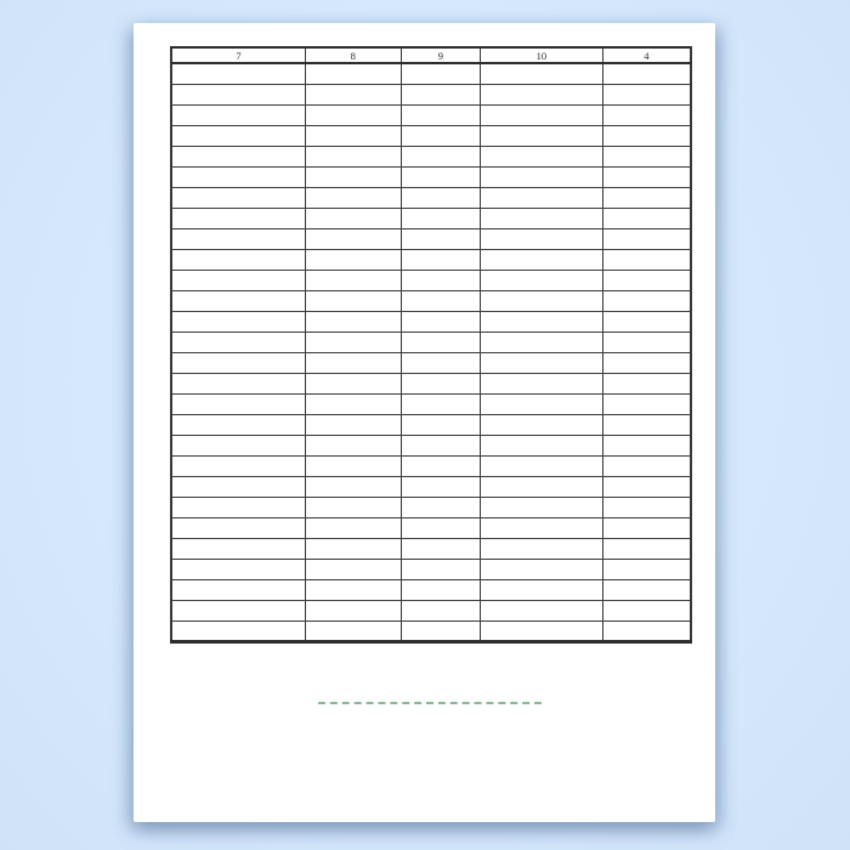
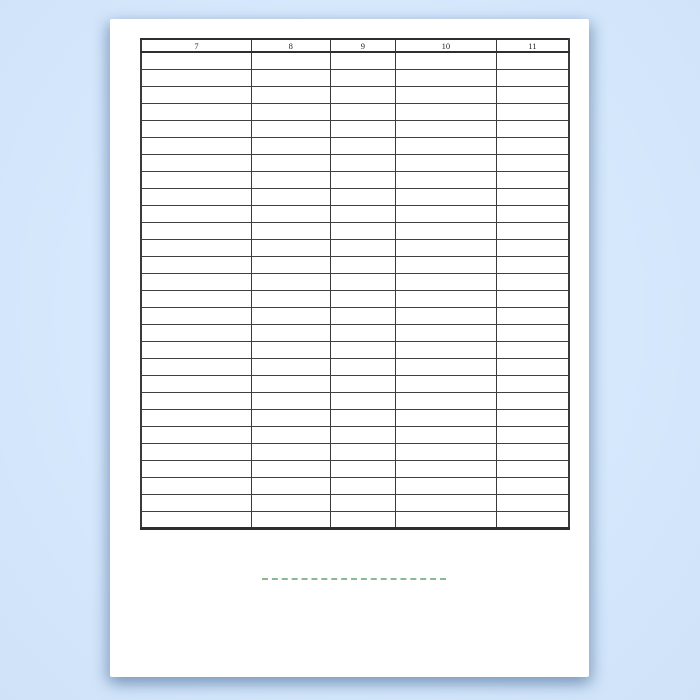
- 7	8	9	10	4
+ 7	8	9	10	11
